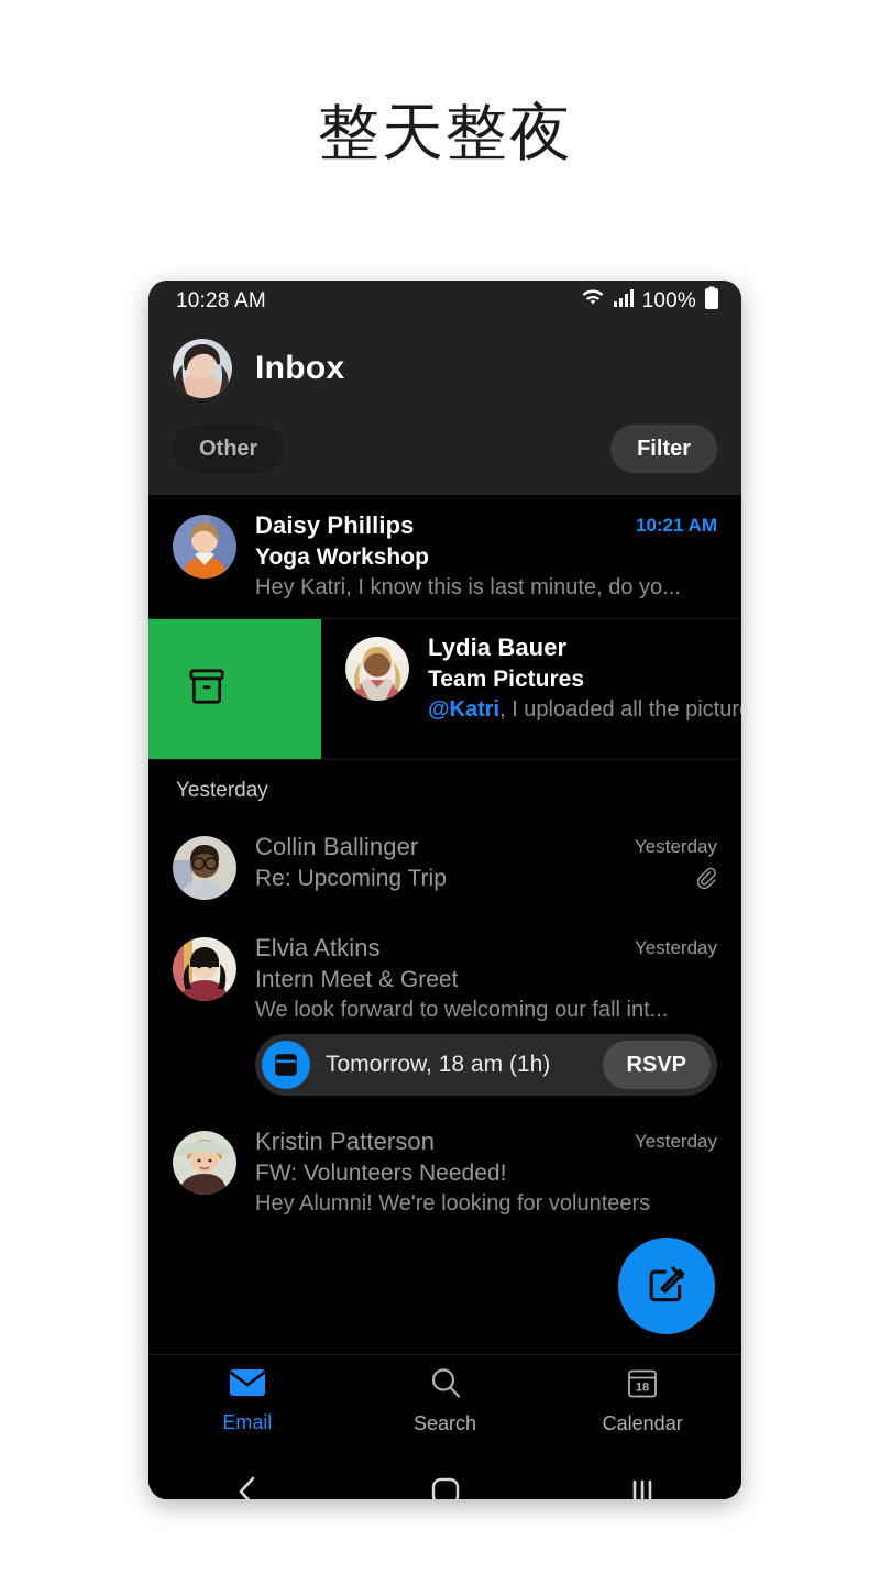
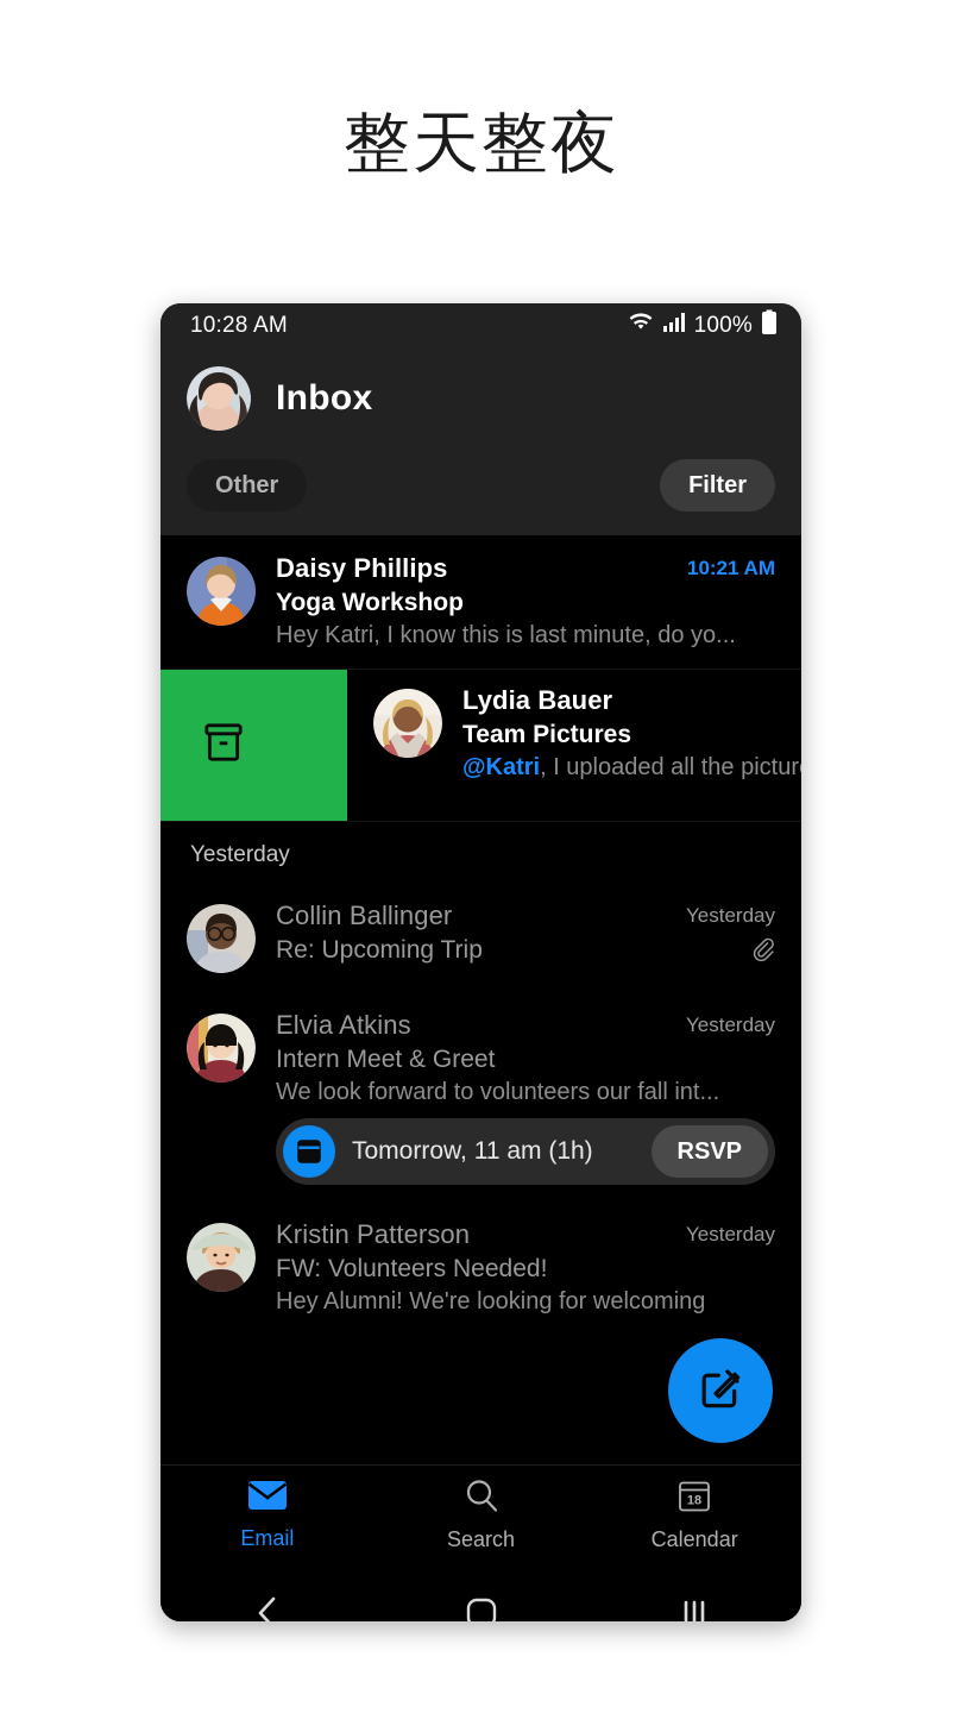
  整天整夜
  10:28 AM
  100%
  Inbox
  Other
  Filter
  Daisy Phillips
  10:21 AM
  Yoga Workshop
  Hey Katri, I know this is last minute, do yo...
  Lydia Bauer
  Team Pictures
  @Katri, I uploaded all the pictur
  Yesterday
  Collin Ballinger
  Yesterday
  Re: Upcoming Trip
  Elvia Atkins
  Yesterday
  Intern Meet & Greet
- We look forward to welcoming our fall int...
+ We look forward to volunteers our fall int...
- Tomorrow, 18 am (1h)
+ Tomorrow, 11 am (1h)
  RSVP
  Kristin Patterson
  Yesterday
  FW: Volunteers Needed!
- Hey Alumni! We're looking for volunteers
+ Hey Alumni! We're looking for welcoming
  Email
  Search
  18
  Calendar
